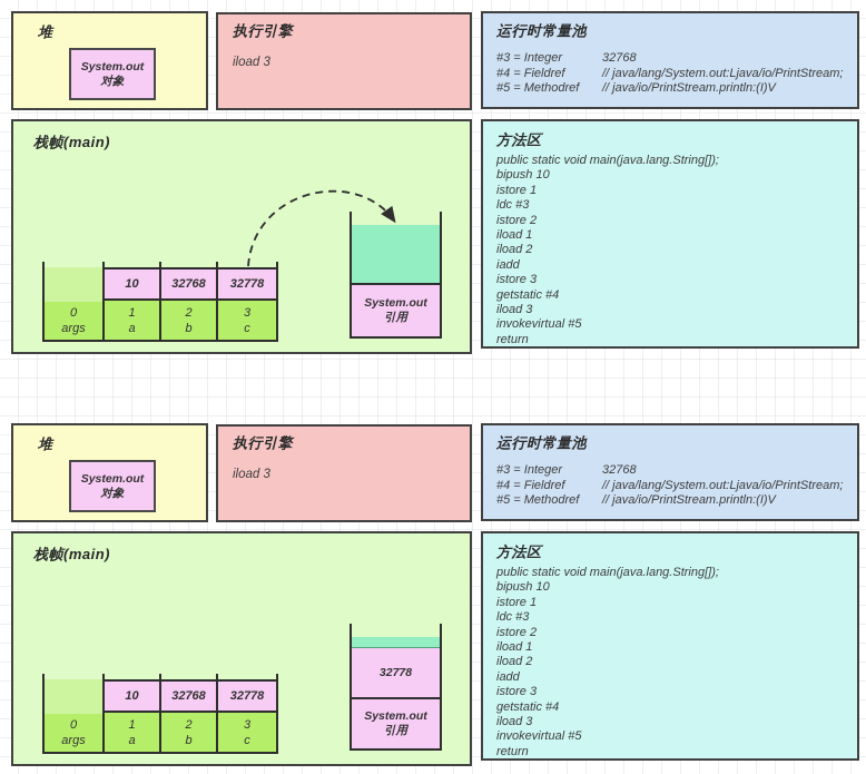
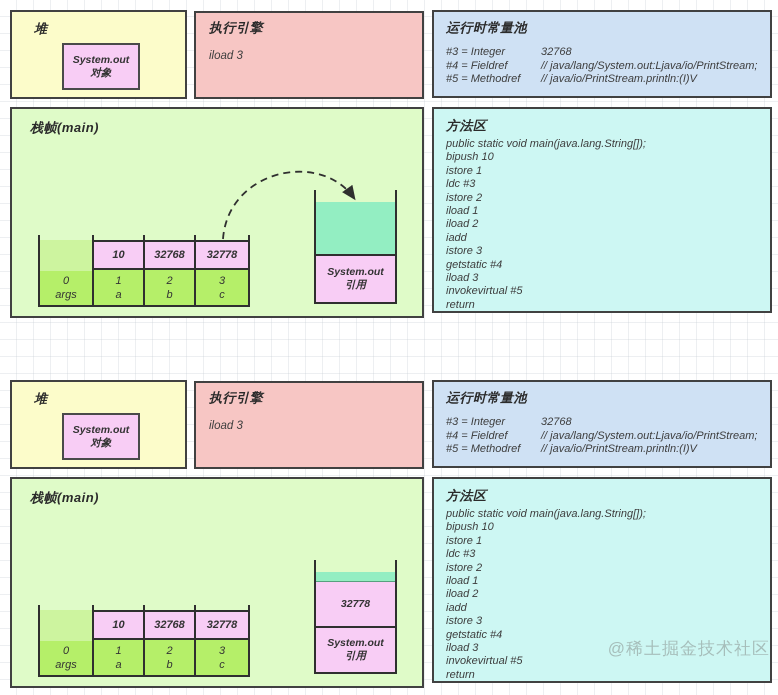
  堆
  System.out
  对象
  执行引擎
  iload 3
  运行时常量池
  #3 = Integer
  32768
  #4 = Fieldref
  // java/lang/System.out:Ljava/io/PrintStream;
  #5 = Methodref
  // java/io/PrintStream.println:(I)V
  栈帧(main)
  0
  args
  10
  1
  a
  32768
  2
  b
  32778
  3
  c
  System.out
  引用
  方法区
  public static void main(java.lang.String[]);
  bipush 10
  istore 1
  ldc #3
  istore 2
  iload 1
  iload 2
  iadd
  istore 3
  getstatic #4
  iload 3
  invokevirtual #5
  return
  堆
  System.out
  对象
  执行引擎
  iload 3
  运行时常量池
  #3 = Integer
  32768
  #4 = Fieldref
  // java/lang/System.out:Ljava/io/PrintStream;
  #5 = Methodref
  // java/io/PrintStream.println:(I)V
  栈帧(main)
  0
  args
  10
  1
  a
  32768
  2
  b
  32778
  3
  c
  32778
  System.out
  引用
  方法区
  public static void main(java.lang.String[]);
  bipush 10
  istore 1
  ldc #3
  istore 2
  iload 1
  iload 2
  iadd
  istore 3
  getstatic #4
  iload 3
  invokevirtual #5
  return
+ @稀土掘金技术社区
